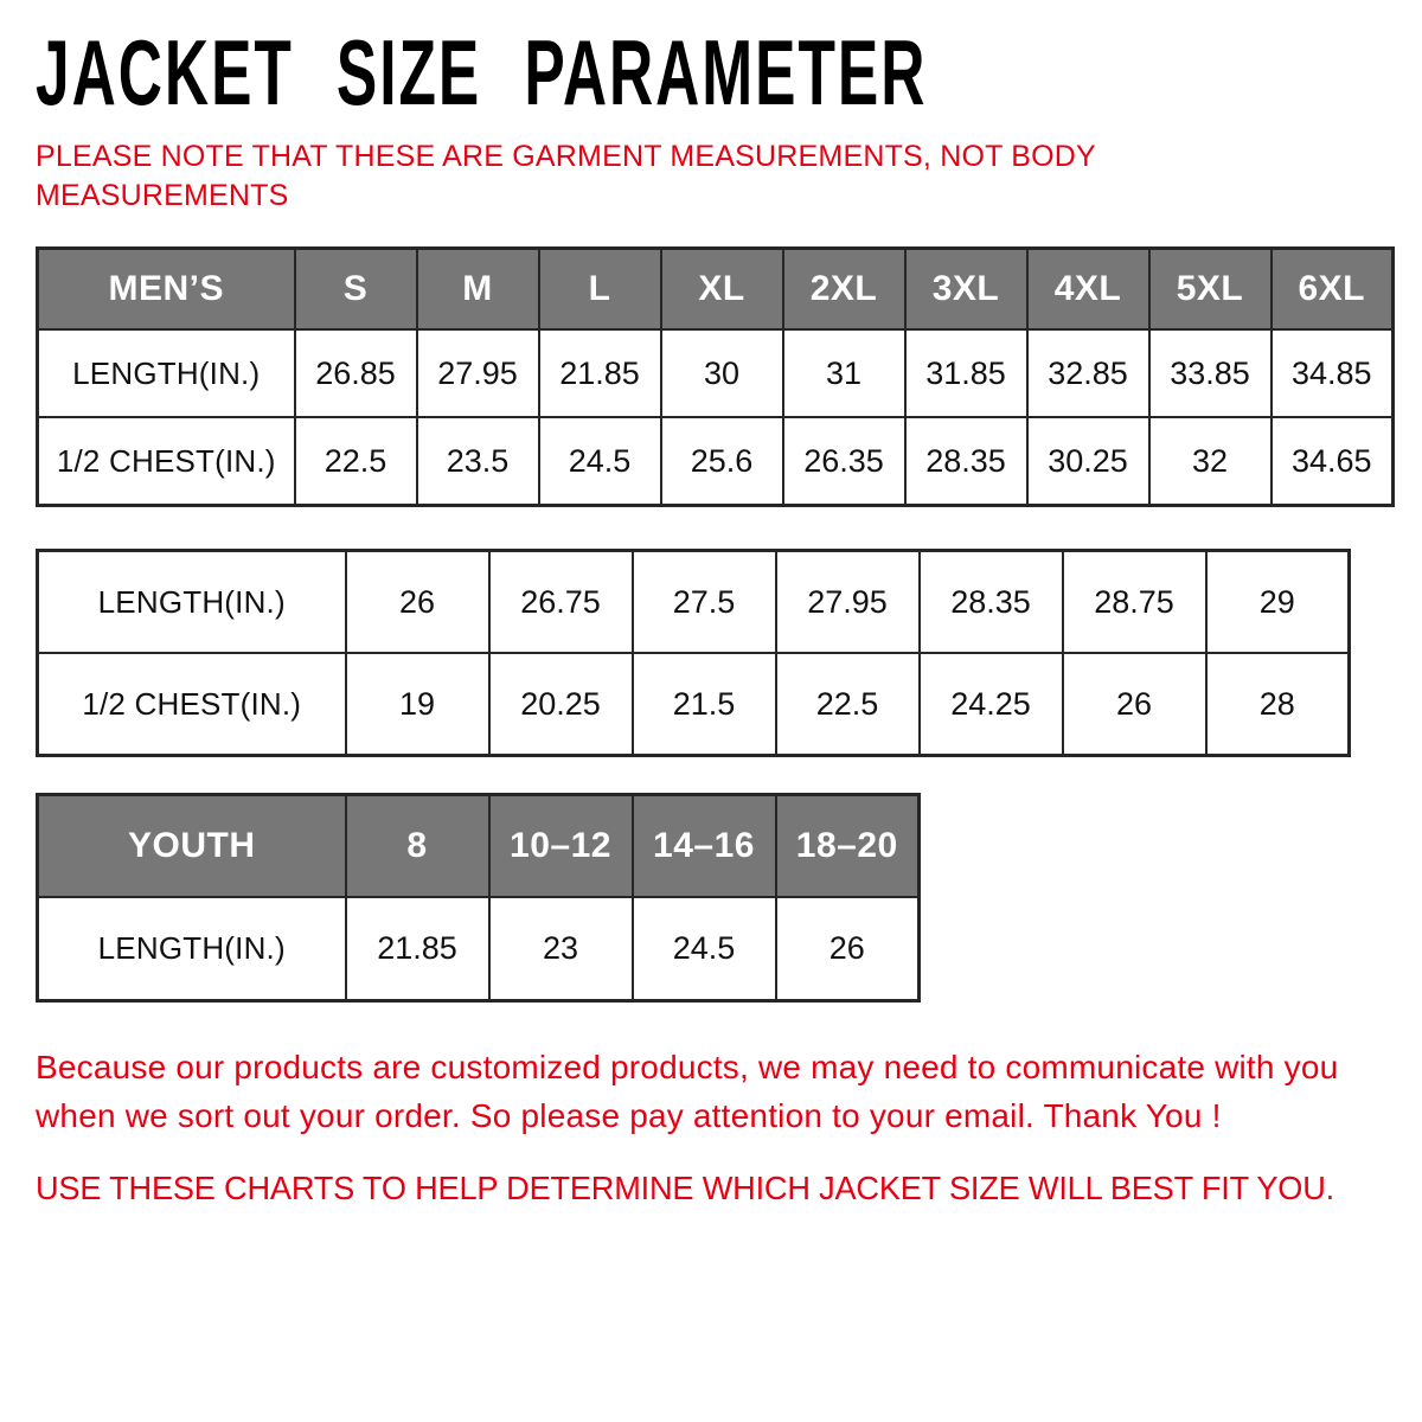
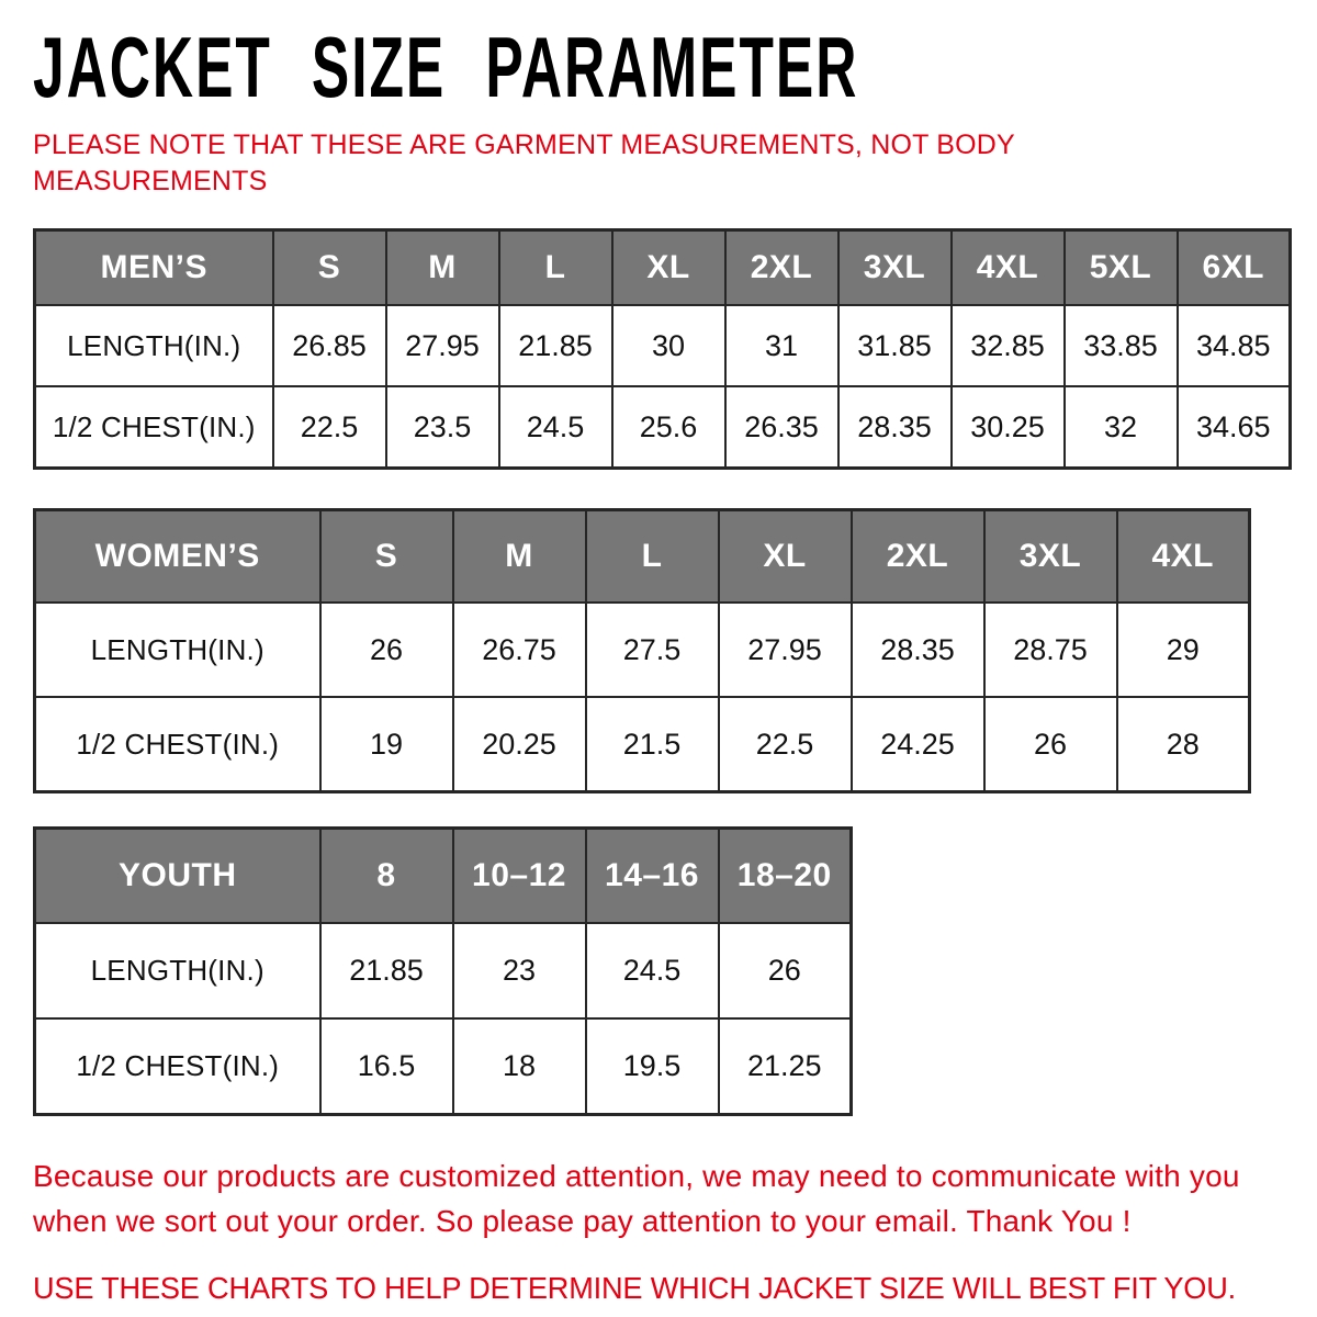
  JACKET SIZE PARAMETER
  PLEASE NOTE THAT THESE ARE GARMENT MEASUREMENTS, NOT BODY MEASUREMENTS
  MEN’S	S	M	L	XL	2XL	3XL	4XL	5XL	6XL
  LENGTH(IN.)	26.85	27.95	21.85	30	31	31.85	32.85	33.85	34.85
  1/2 CHEST(IN.)	22.5	23.5	24.5	25.6	26.35	28.35	30.25	32	34.65
+ WOMEN’S	S	M	L	XL	2XL	3XL	4XL
  LENGTH(IN.)	26	26.75	27.5	27.95	28.35	28.75	29
  1/2 CHEST(IN.)	19	20.25	21.5	22.5	24.25	26	28
  YOUTH	8	10–12	14–16	18–20
  LENGTH(IN.)	21.85	23	24.5	26
+ 1/2 CHEST(IN.)	16.5	18	19.5	21.25
- Because our products are customized products, we may need to communicate with you when we sort out your order. So please pay attention to your email. Thank You !
+ Because our products are customized attention, we may need to communicate with you when we sort out your order. So please pay attention to your email. Thank You !
  USE THESE CHARTS TO HELP DETERMINE WHICH JACKET SIZE WILL BEST FIT YOU.
